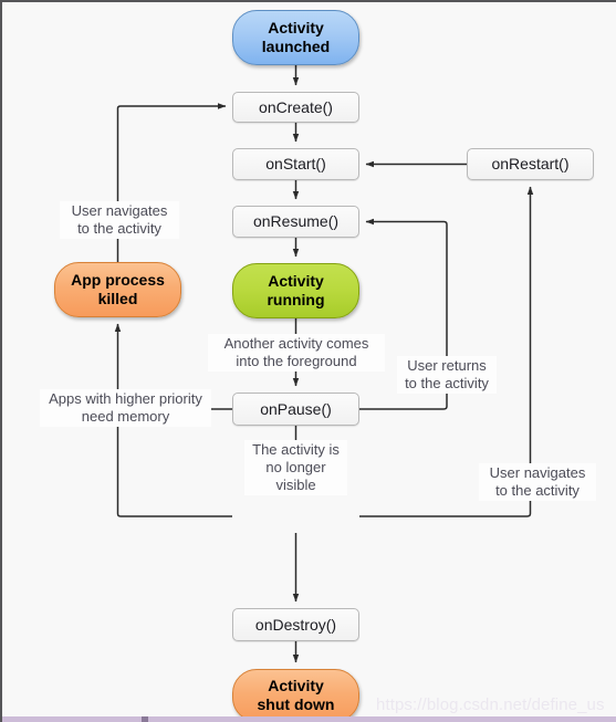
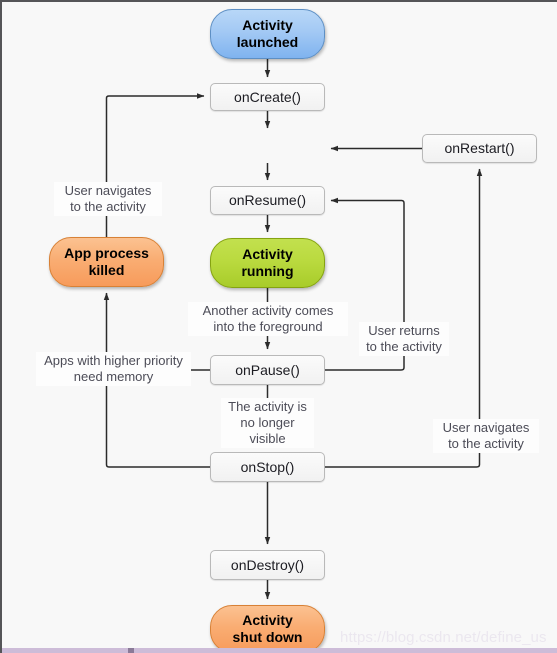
  Activity
  launched
  onCreate()
- onStart()
  onResume()
  Activity
  running
  onPause()
+ onStop()
  onDestroy()
  Activity
  shut down
  onRestart()
  App process
  killed
  User navigates
  to the activity
  Another activity comes
  into the foreground
  Apps with higher priority
  need memory
  User returns
  to the activity
  The activity is
  no longer visible
  User navigates
  to the activity
